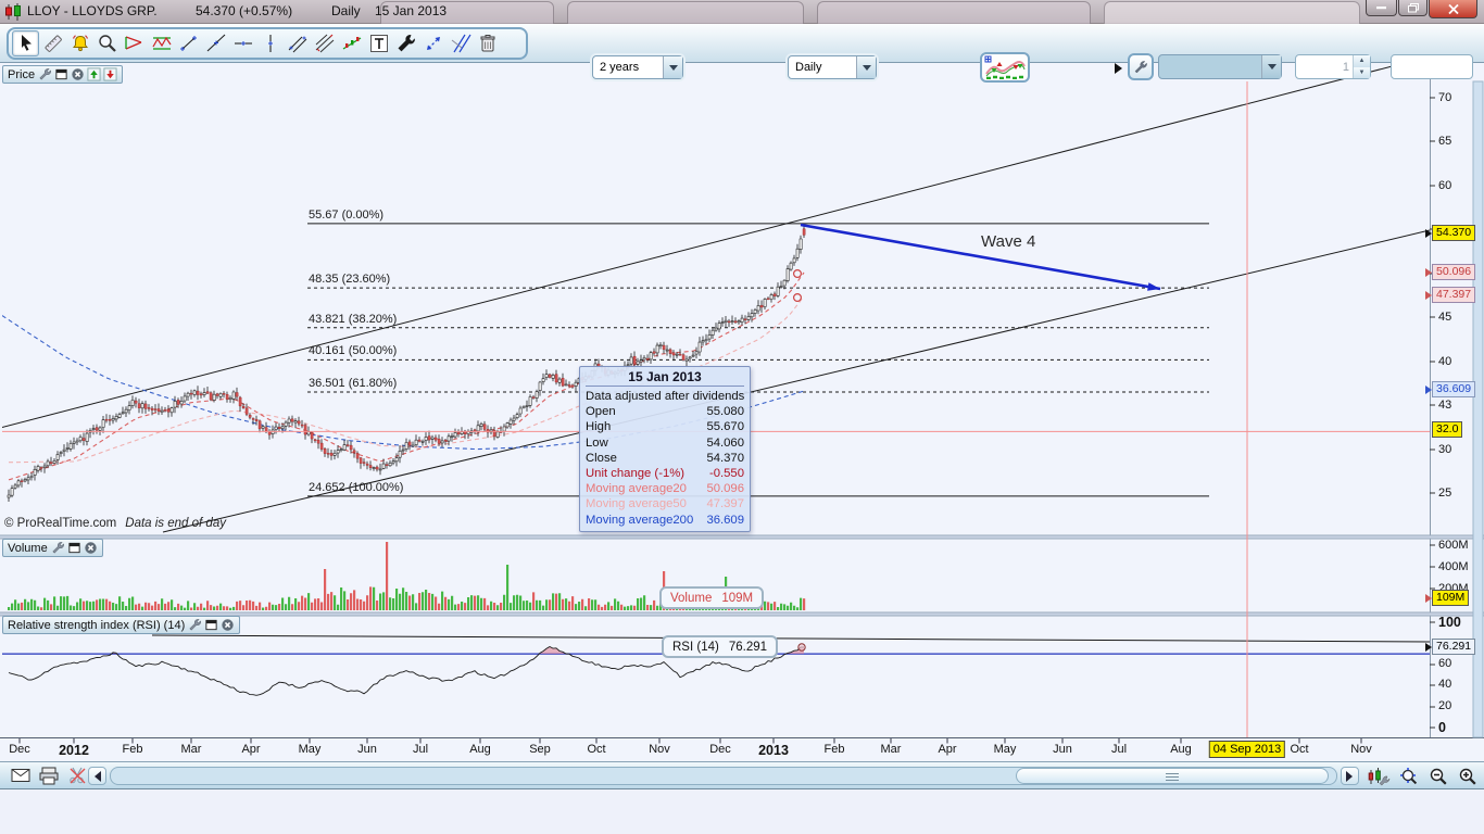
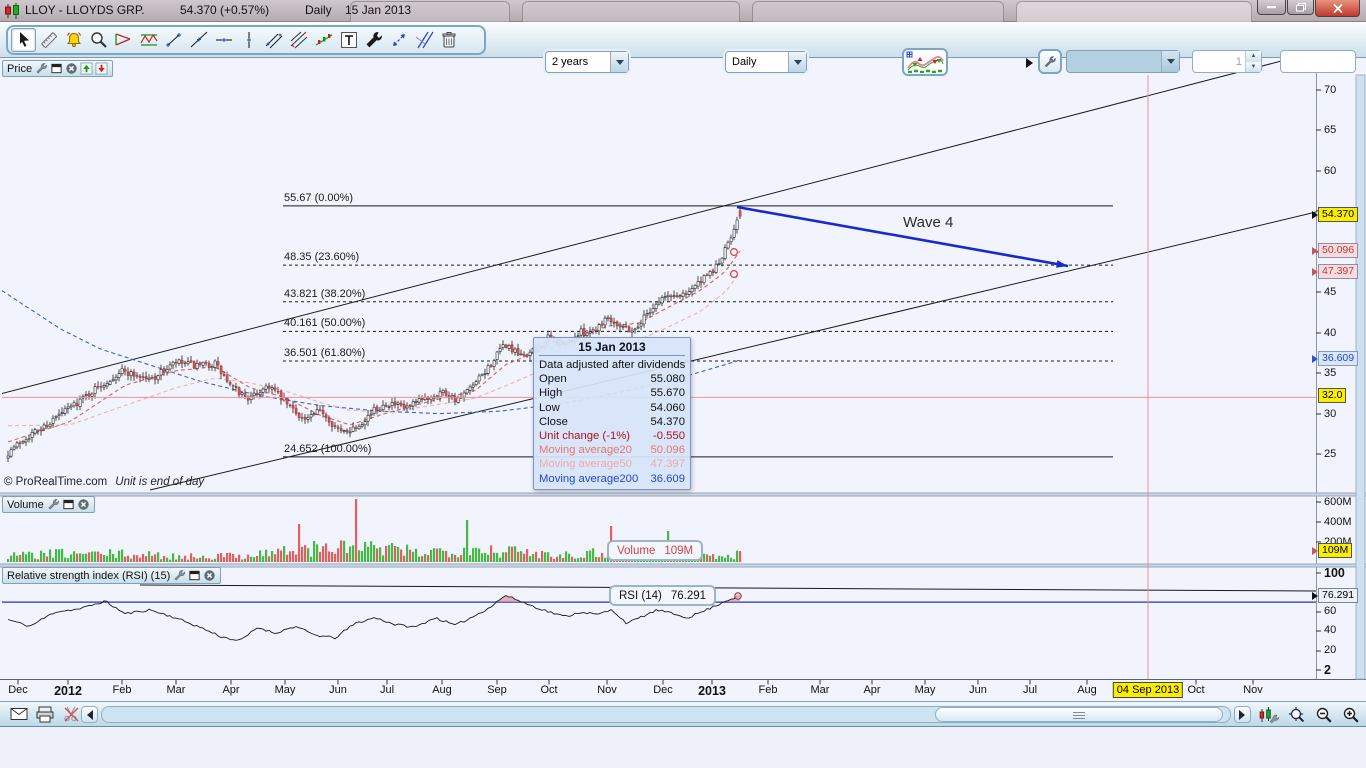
  LLOY - LLOYDS GRP.
  54.370 (+0.57%)
  Daily
  15 Jan 2013
  2 years
  Daily
  1
  Price
  Volume
- Relative strength index (RSI) (14)
+ Relative strength index (RSI) (15)
  Wave 4
- © ProRealTime.com Data is end of day
+ © ProRealTime.com Unit is end of day
  Volume
  109M
  RSI (14)
  76.291
  15 Jan 2013
  Data adjusted after dividends
  Open
  55.080
  High
  55.670
  Low
  54.060
  Close
  54.370
  Unit change (-1%)
  -0.550
  Moving average20
  50.096
  Moving average50
  47.397
  Moving average200
  36.609
  55.67 (0.00%)
  48.35 (23.60%)
  43.821 (38.20%)
  40.161 (50.00%)
  36.501 (61.80%)
  24.652 (100.00%)
  70
  65
  60
  45
  40
- 43
+ 35
  30
  25
  54.370
  50.096
  47.397
  36.609
  32.0
  600M
  400M
  200M
  109M
  100
  60
  40
  20
- 0
+ 2
  76.291
  Dec
  2012
  Feb
  Mar
  Apr
  May
  Jun
  Jul
  Aug
  Sep
  Oct
  Nov
  Dec
  2013
  Feb
  Mar
  Apr
  May
  Jun
  Jul
  Aug
  Oct
  Nov
  04 Sep 2013
